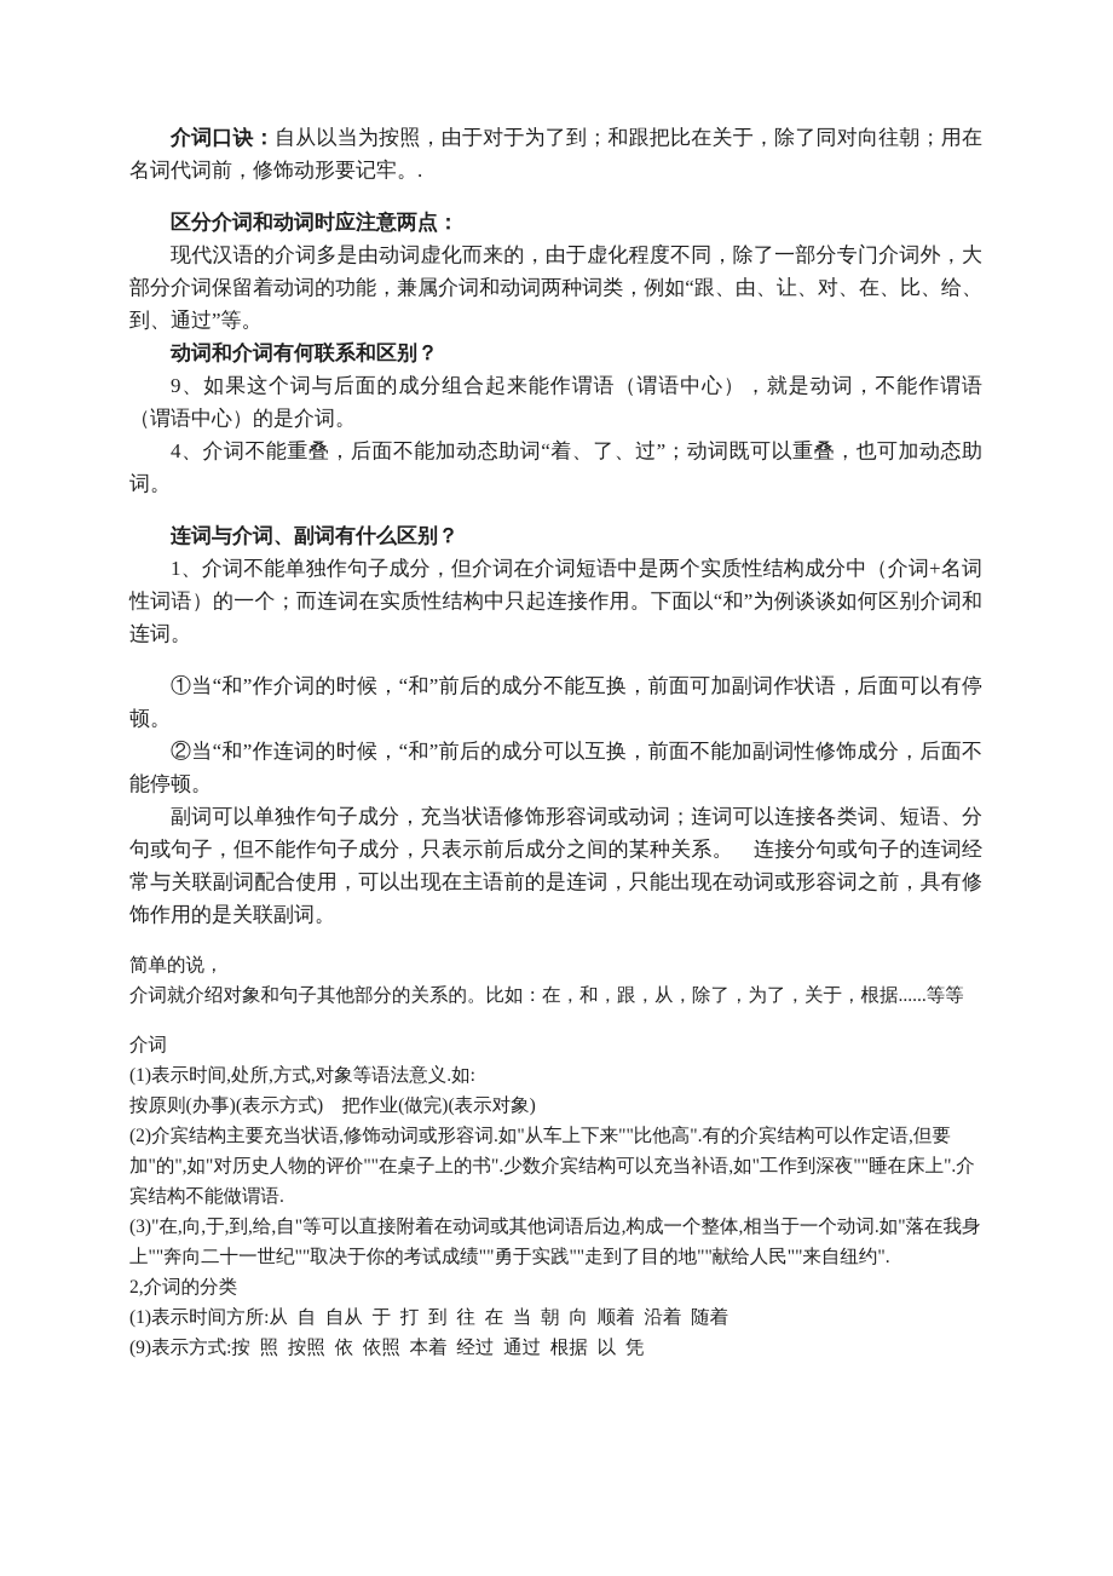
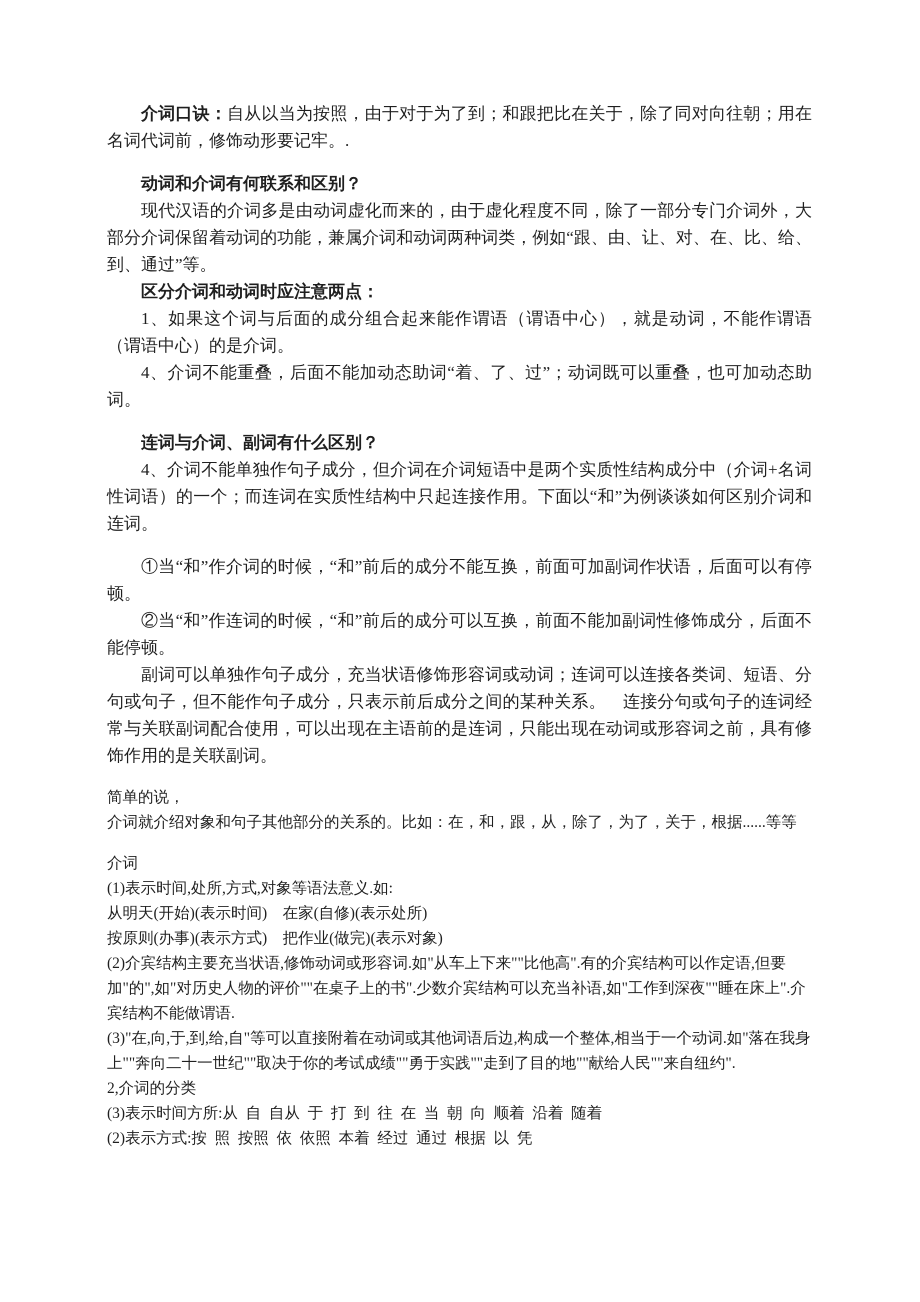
  介词口诀：自从以当为按照，由于对于为了到；和跟把比在关于，除了同对向往朝；用在名词代词前，修饰动形要记牢。.
- 区分介词和动词时应注意两点：
+ 动词和介词有何联系和区别？
  现代汉语的介词多是由动词虚化而来的，由于虚化程度不同，除了一部分专门介词外，大部分介词保留着动词的功能，兼属介词和动词两种词类，例如“跟、由、让、对、在、比、给、到、通过”等。
- 动词和介词有何联系和区别？
+ 区分介词和动词时应注意两点：
- 9、如果这个词与后面的成分组合起来能作谓语（谓语中心），就是动词，不能作谓语（谓语中心）的是介词。
+ 1、如果这个词与后面的成分组合起来能作谓语（谓语中心），就是动词，不能作谓语（谓语中心）的是介词。
  4、介词不能重叠，后面不能加动态助词“着、了、过”；动词既可以重叠，也可加动态助词。
  连词与介词、副词有什么区别？
- 1、介词不能单独作句子成分，但介词在介词短语中是两个实质性结构成分中（介词+名词性词语）的一个；而连词在实质性结构中只起连接作用。下面以“和”为例谈谈如何区别介词和连词。
+ 4、介词不能单独作句子成分，但介词在介词短语中是两个实质性结构成分中（介词+名词性词语）的一个；而连词在实质性结构中只起连接作用。下面以“和”为例谈谈如何区别介词和连词。
  ①当“和”作介词的时候，“和”前后的成分不能互换，前面可加副词作状语，后面可以有停顿。
  ②当“和”作连词的时候，“和”前后的成分可以互换，前面不能加副词性修饰成分，后面不能停顿。
  副词可以单独作句子成分，充当状语修饰形容词或动词；连词可以连接各类词、短语、分句或句子，但不能作句子成分，只表示前后成分之间的某种关系。 连接分句或句子的连词经常与关联副词配合使用，可以出现在主语前的是连词，只能出现在动词或形容词之前，具有修饰作用的是关联副词。
  简单的说，
  介词就介绍对象和句子其他部分的关系的。比如：在，和，跟，从，除了，为了，关于，根据......等等
  介词
  (1)表示时间,处所,方式,对象等语法意义.如:
+ 从明天(开始)(表示时间) 在家(自修)(表示处所)
  按原则(办事)(表示方式) 把作业(做完)(表示对象)
  (2)介宾结构主要充当状语,修饰动词或形容词.如"从车上下来""比他高".有的介宾结构可以作定语,但要加"的",如"对历史人物的评价""在桌子上的书".少数介宾结构可以充当补语,如"工作到深夜""睡在床上".介宾结构不能做谓语.
  (3)"在,向,于,到,给,自"等可以直接附着在动词或其他词语后边,构成一个整体,相当于一个动词.如"落在我身上""奔向二十一世纪""取决于你的考试成绩""勇于实践""走到了目的地""献给人民""来自纽约".
  2,介词的分类
- (1)表示时间方所:从 自 自从 于 打 到 往 在 当 朝 向 顺着 沿着 随着
+ (3)表示时间方所:从 自 自从 于 打 到 往 在 当 朝 向 顺着 沿着 随着
- (9)表示方式:按 照 按照 依 依照 本着 经过 通过 根据 以 凭
+ (2)表示方式:按 照 按照 依 依照 本着 经过 通过 根据 以 凭
